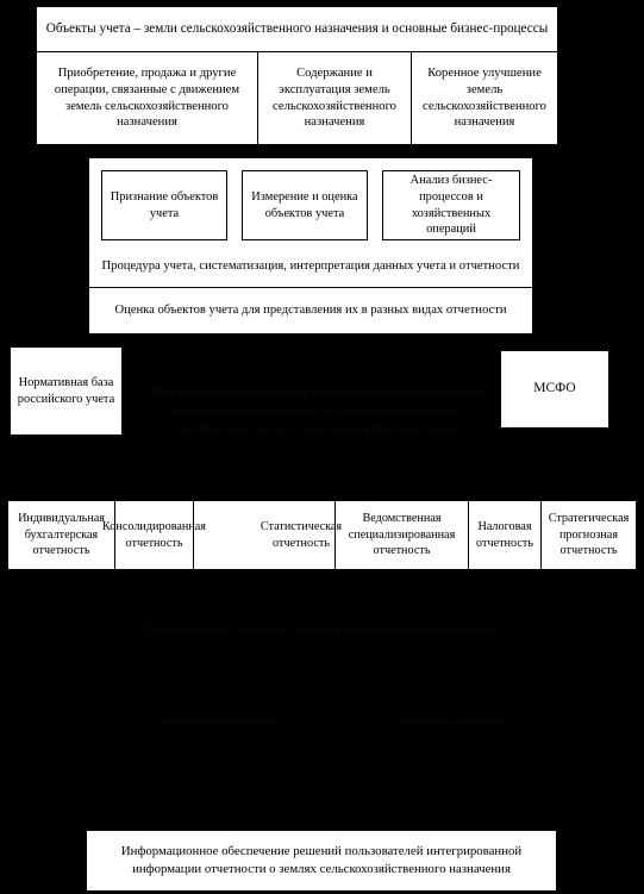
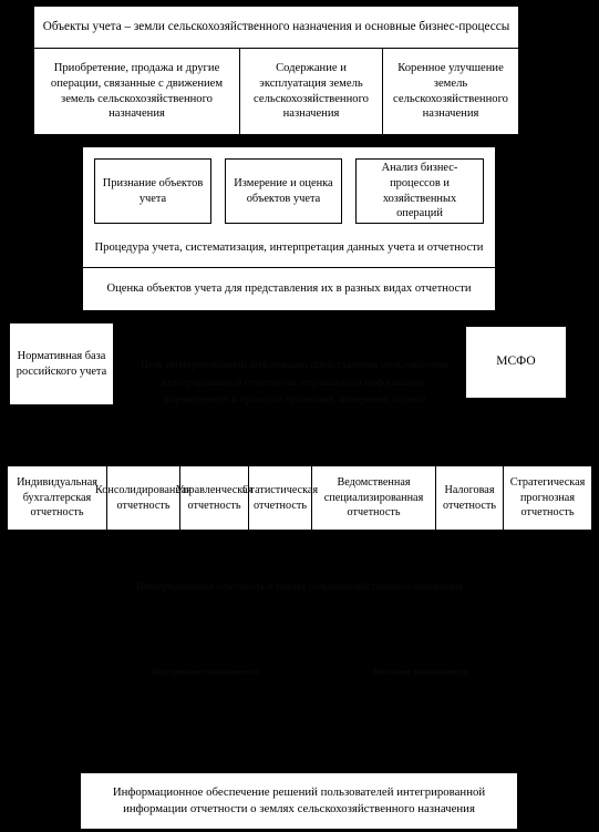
  Объекты учета – земли сельскохозяйственного назначения и основные бизнес-процессы
  Приобретение, продажа и другие операции, связанные с движением земель сельскохозяйственного назначения
  Содержание и эксплуатация земель сельскохозяйственного назначения
  Коренное улучшение земель сельскохозяйственного назначения
  Признание объектов учета
  Измерение и оценка объектов учета
  Анализ бизнес-процессов и хозяйственных операций
  Процедура учета, систематизация, интерпретация данных учета и отчетности
  Оценка объектов учета для представления их в разных видах отчетности
  Нормативная база российского учета
  МСФО
  Индивидуальная бухгалтерская отчетность
  Консолидированная отчетность
+ Управленческая отчетность
  Статистическая отчетность
  Ведомственная специализированная отчетность
  Налоговая отчетность
  Стратегическая прогнозная отчетность
  Информационное обеспечение решений пользователей интегрированной информации отчетности о землях сельскохозяйственного назначения
